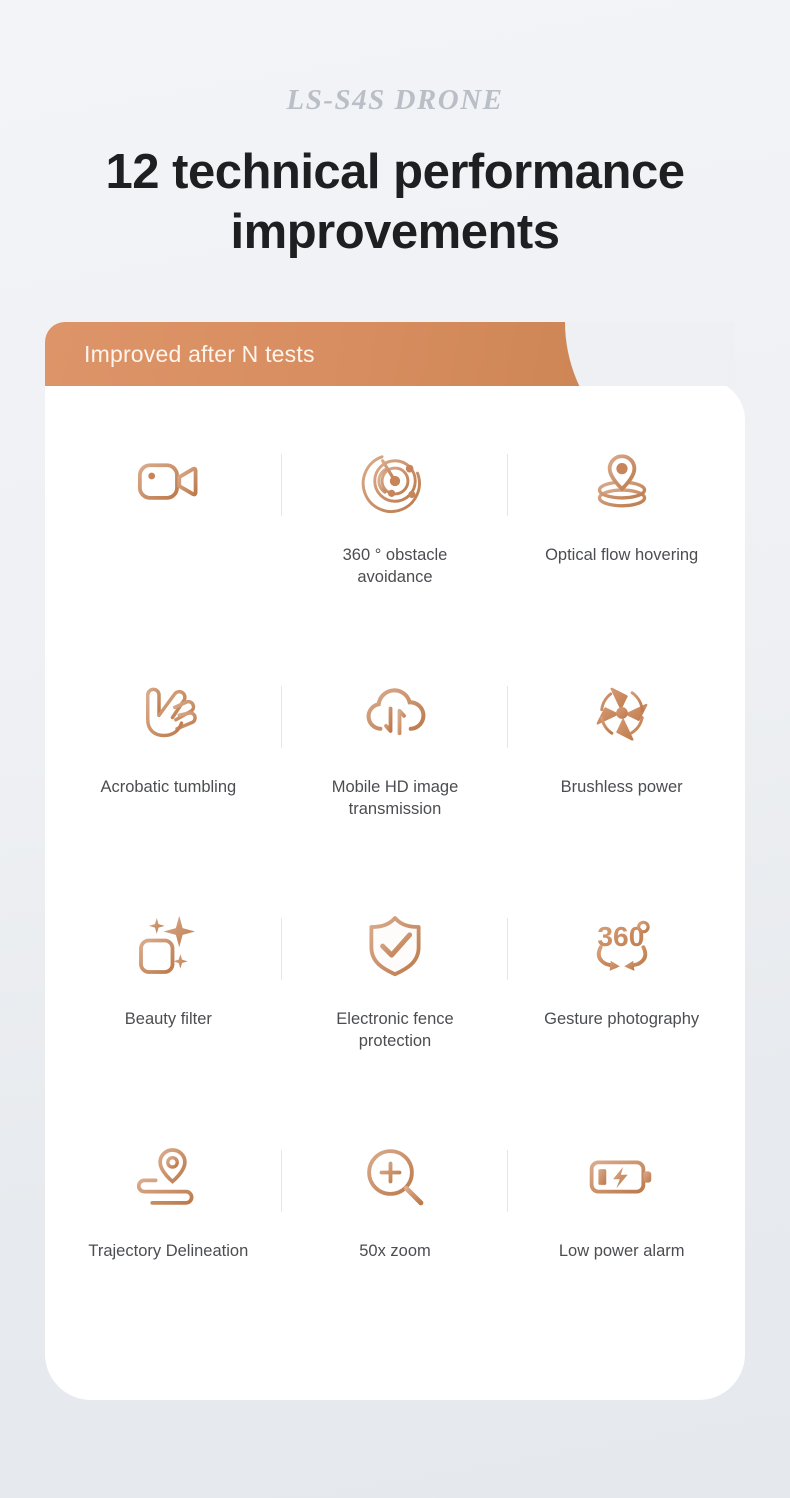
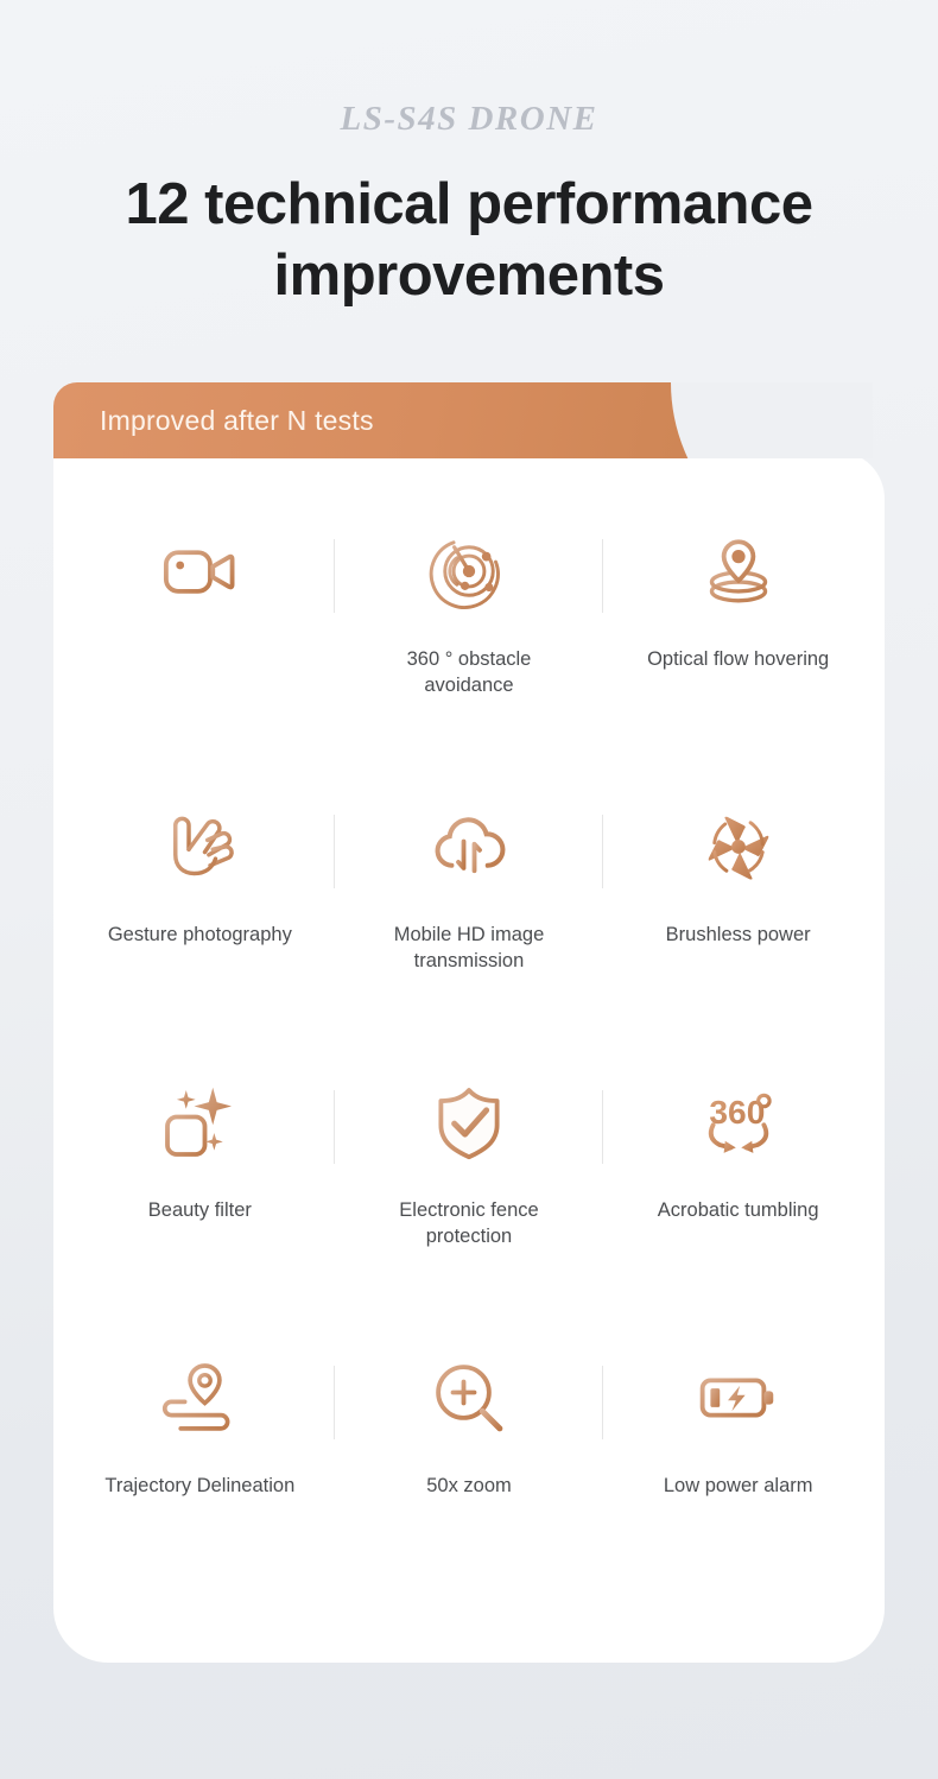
  LS-S4S DRONE
  12 technical performance improvements
  Improved after N tests
  360 ° obstacle avoidance
  Optical flow hovering
- Acrobatic tumbling
+ Gesture photography
  Mobile HD image transmission
  Brushless power
  Beauty filter
  Electronic fence protection
  360
- Gesture photography
+ Acrobatic tumbling
  Trajectory Delineation
  50x zoom
  Low power alarm
